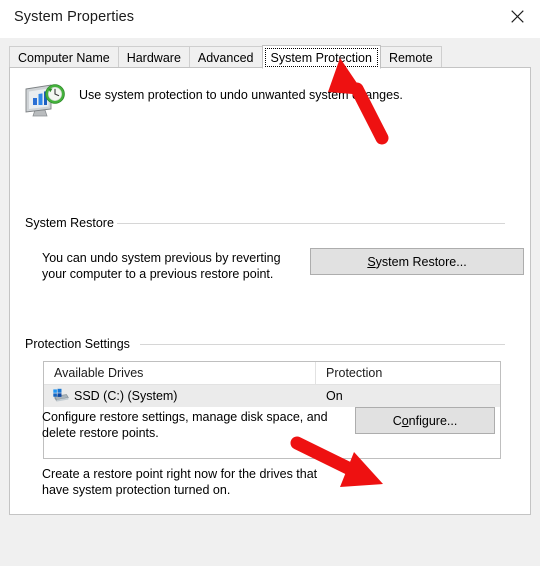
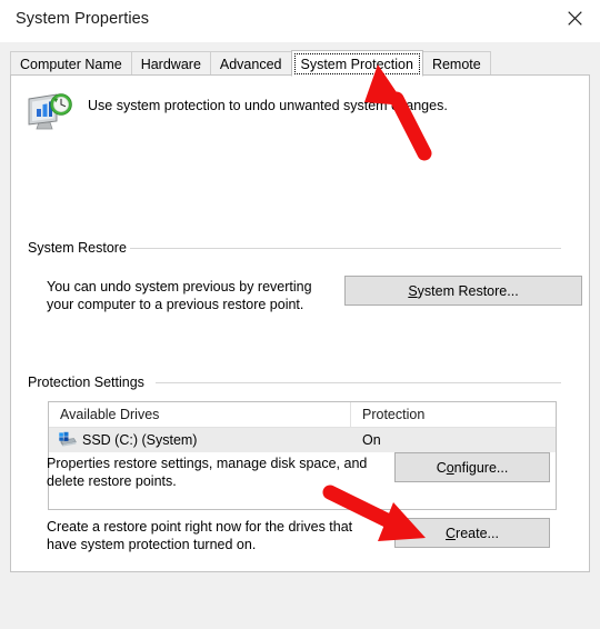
  System Properties
  Computer Name
  Hardware
  Advanced
  System Protection
  Remote
  Use system protection to undo unwanted systemanges.
  System Restore
  You can undo system previous by reverting
  your computer to a previous restore point.
  System Restore...
  Protection Settings
  Available Drives
  Protection
  SSD (C:) (System)
  On
- Configure restore settings, manage disk space, and
+ Properties restore settings, manage disk space, and
  delete restore points.
  Configure...
  Create a restore point right now for the drives that
  have system protection turned on.
+ Create...
